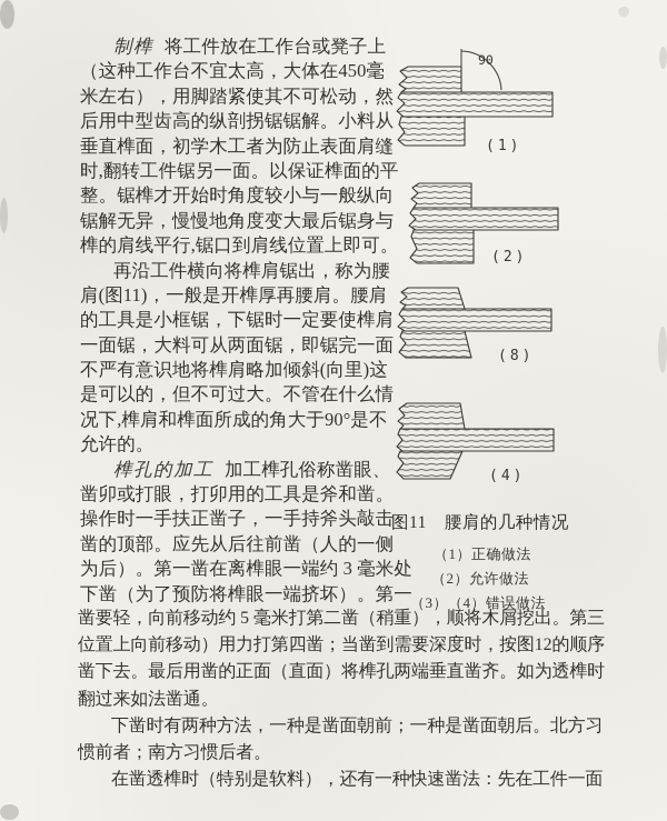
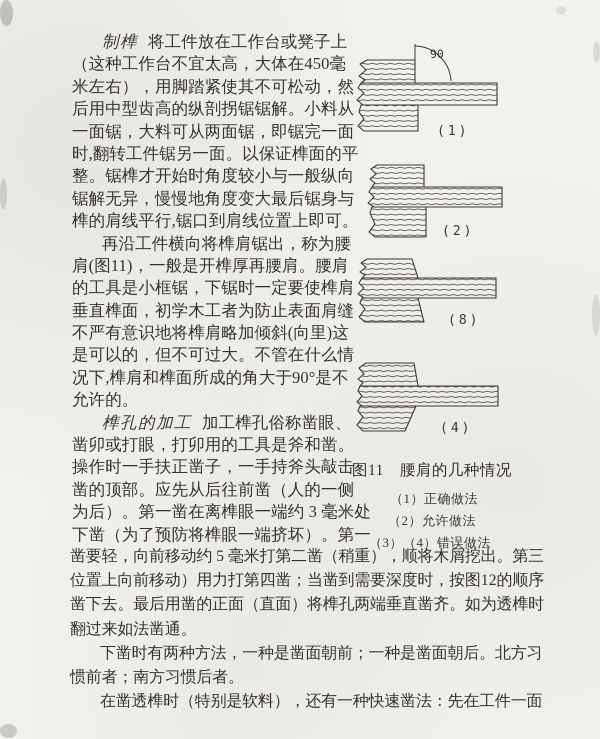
  制榫 将工件放在工作台或凳子上
  （这种工作台不宜太高，大体在450毫
  米左右），用脚踏紧使其不可松动，然
  后用中型齿高的纵剖拐锯锯解。小料从
- 垂直榫面，初学木工者为防止表面肩缝
+ 一面锯，大料可从两面锯，即锯完一面
  时,翻转工件锯另一面。以保证榫面的平
  整。锯榫才开始时角度较小与一般纵向
  锯解无异，慢慢地角度变大最后锯身与
  榫的肩线平行,锯口到肩线位置上即可。
  再沿工件横向将榫肩锯出，称为腰
  肩(图11)，一般是开榫厚再腰肩。腰肩
  的工具是小框锯，下锯时一定要使榫肩
- 一面锯，大料可从两面锯，即锯完一面
+ 垂直榫面，初学木工者为防止表面肩缝
  不严有意识地将榫肩略加倾斜(向里)这
  是可以的，但不可过大。不管在什么情
  况下,榫肩和榫面所成的角大于90°是不
  允许的。
  榫孔的加工 加工榫孔俗称凿眼、
  凿卯或打眼，打卯用的工具是斧和凿。
  操作时一手扶正凿子，一手持斧头敲击
  凿的顶部。应先从后往前凿（人的一侧
  为后）。第一凿在离榫眼一端约 3 毫米处
  下凿（为了预防将榫眼一端挤坏）。第一
  90
  (1)
  (2)
  (8)
  (4)
  图11 腰肩的几种情况
  （1）正确做法
  （2）允许做法
  （3）（4）错误做法
  凿要轻，向前移动约 5 毫米打第二凿（稍重），顺将木屑挖出。第三
  位置上向前移动）用力打第四凿；当凿到需要深度时，按图12的顺序
  凿下去。最后用凿的正面（直面）将榫孔两端垂直凿齐。如为透榫时
  翻过来如法凿通。
  下凿时有两种方法，一种是凿面朝前；一种是凿面朝后。北方习
  惯前者；南方习惯后者。
  在凿透榫时（特别是软料），还有一种快速凿法：先在工件一面
